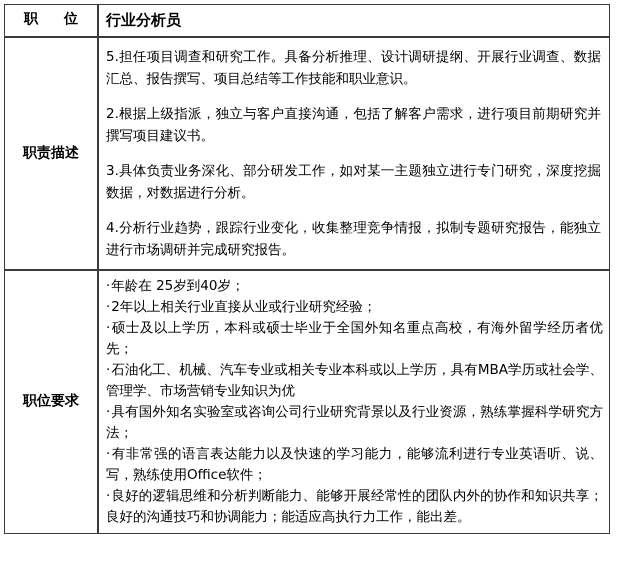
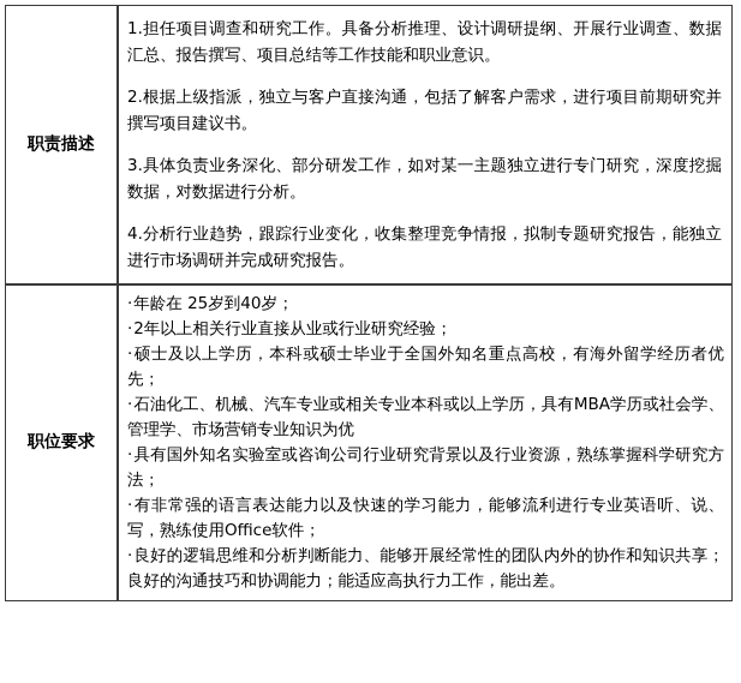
- 职 位	行业分析员
- 职责描述	5.担任项目调查和研究工作。具备分析推理、设计调研提纲、开展行业调查、数据汇总、报告撰写、项目总结等工作技能和职业意识。 2.根据上级指派，独立与客户直接沟通，包括了解客户需求，进行项目前期研究并撰写项目建议书。 3.具体负责业务深化、部分研发工作，如对某一主题独立进行专门研究，深度挖掘数据，对数据进行分析。 4.分析行业趋势，跟踪行业变化，收集整理竞争情报，拟制专题研究报告，能独立进行市场调研并完成研究报告。
+ 职责描述	1.担任项目调查和研究工作。具备分析推理、设计调研提纲、开展行业调查、数据汇总、报告撰写、项目总结等工作技能和职业意识。 2.根据上级指派，独立与客户直接沟通，包括了解客户需求，进行项目前期研究并撰写项目建议书。 3.具体负责业务深化、部分研发工作，如对某一主题独立进行专门研究，深度挖掘数据，对数据进行分析。 4.分析行业趋势，跟踪行业变化，收集整理竞争情报，拟制专题研究报告，能独立进行市场调研并完成研究报告。
  职位要求	年龄在 25岁到40岁； 2年以上相关行业直接从业或行业研究经验； 硕士及以上学历，本科或硕士毕业于全国外知名重点高校，有海外留学经历者优先； 石油化工、机械、汽车专业或相关专业本科或以上学历，具有MBA学历或社会学、管理学、市场营销专业知识为优 具有国外知名实验室或咨询公司行业研究背景以及行业资源，熟练掌握科学研究方法； 有非常强的语言表达能力以及快速的学习能力，能够流利进行专业英语听、说、写，熟练使用Office软件； 良好的逻辑思维和分析判断能力、能够开展经常性的团队内外的协作和知识共享；良好的沟通技巧和协调能力；能适应高执行力工作，能出差。
